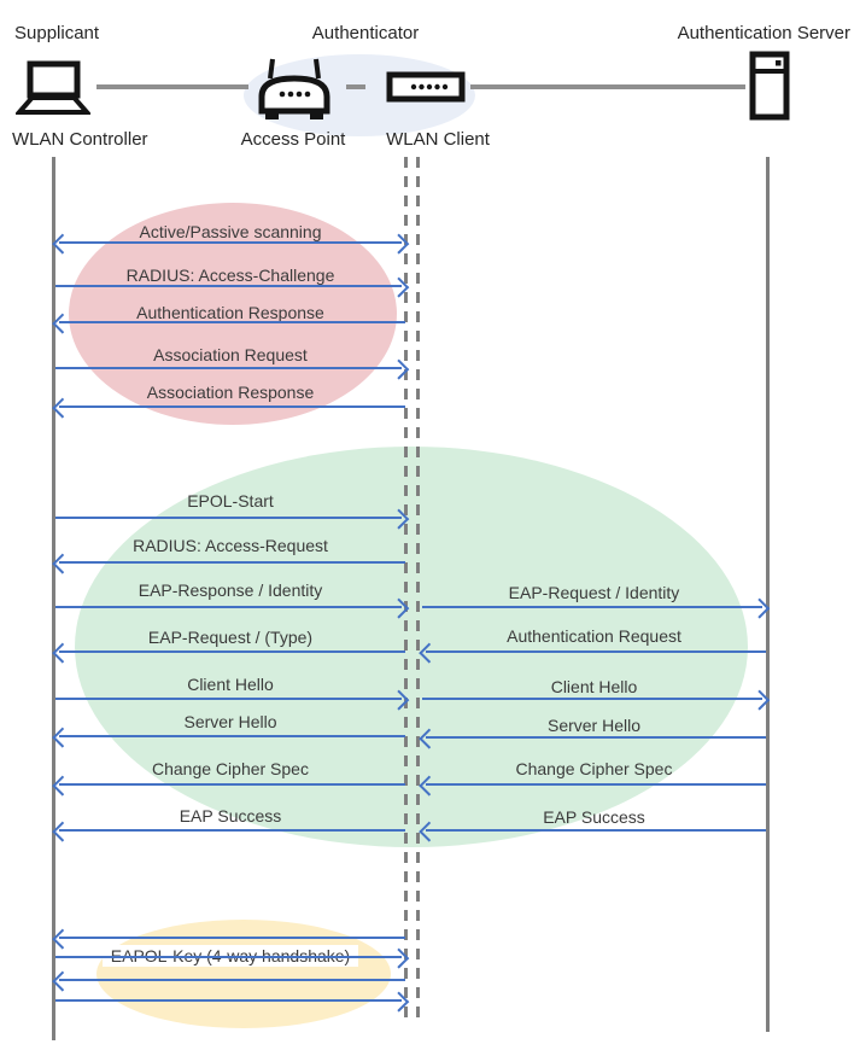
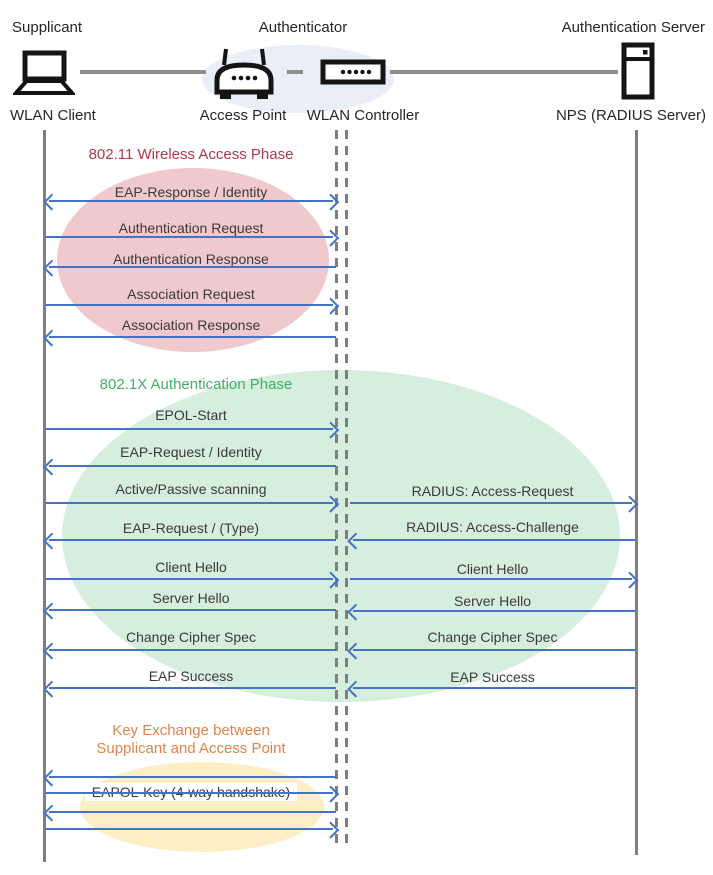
  Supplicant
  Authenticator
  Authentication Server
- WLAN Controller
+ WLAN Client
  Access Point
- WLAN Client
+ WLAN Controller
+ NPS (RADIUS Server)
+ 802.11 Wireless Access Phase
+ 802.1X Authentication Phase
+ Key Exchange between
+ Supplicant and Access Point
- Active/Passive scanning
+ EAP-Response / Identity
- RADIUS: Access-Challenge
+ Authentication Request
  Authentication Response
  Association Request
  Association Response
  EPOL-Start
- RADIUS: Access-Request
+ EAP-Request / Identity
- EAP-Response / Identity
+ Active/Passive scanning
  EAP-Request / (Type)
  Client Hello
  Server Hello
  Change Cipher Spec
  EAP Success
- EAP-Request / Identity
+ RADIUS: Access-Request
- Authentication Request
+ RADIUS: Access-Challenge
  Client Hello
  Server Hello
  Change Cipher Spec
  EAP Success
